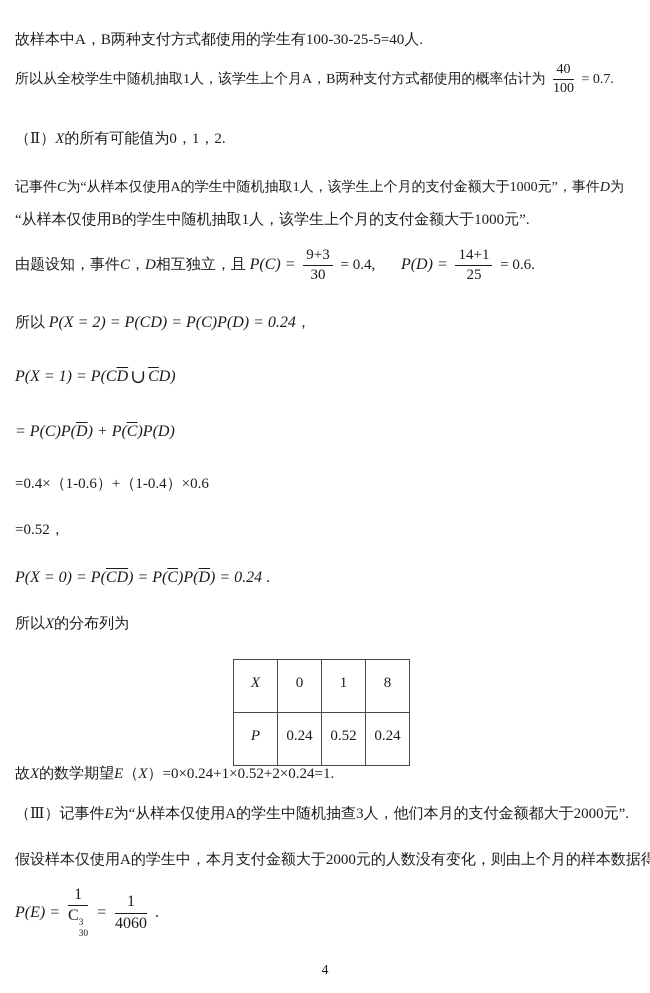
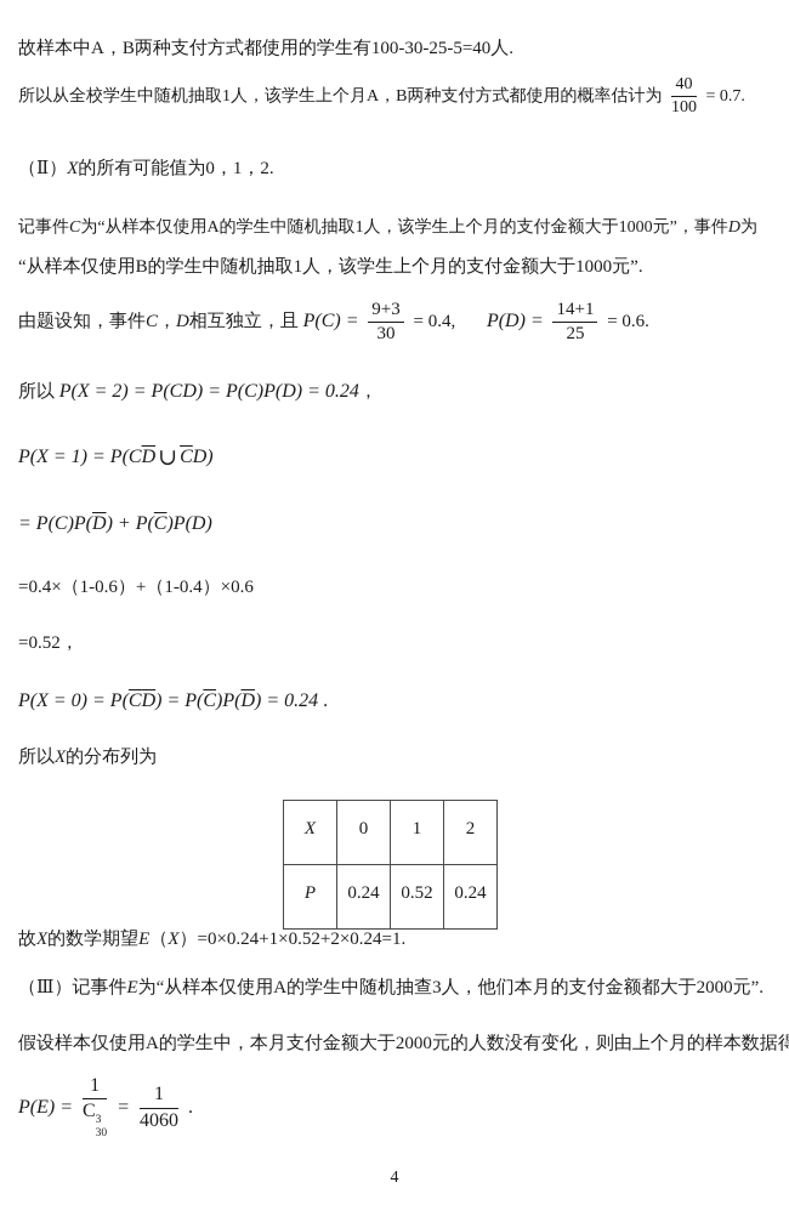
  故样本中A，B两种支付方式都使用的学生有100-30-25-5=40人.
  所以从全校学生中随机抽取1人，该学生上个月A，B两种支付方式都使用的概率估计为
  40
  100
  = 0.7.
  （Ⅱ）X的所有可能值为0，1，2.
  记事件C为“从样本仅使用A的学生中随机抽取1人，该学生上个月的支付金额大于1000元”，事件D为
  “从样本仅使用B的学生中随机抽取1人，该学生上个月的支付金额大于1000元”.
  由题设知，事件C，D相互独立，且 P(C) =
  9+3
  30
  = 0.4, P(D) =
  14+1
  25
  = 0.6.
  所以 P(X = 2) = P(CD) = P(C)P(D) = 0.24，
  P(X = 1) = P(CD∪CD)
  = P(C)P(D) + P(C)P(D)
  =0.4×（1-0.6）+（1-0.4）×0.6
  =0.52，
  P(X = 0) = P(CD) = P(C)P(D) = 0.24 .
  所以X的分布列为
- X	0	1	8
+ X	0	1	2
  P	0.24	0.52	0.24
  故X的数学期望E（X）=0×0.24+1×0.52+2×0.24=1.
  （Ⅲ）记事件E为“从样本仅使用A的学生中随机抽查3人，他们本月的支付金额都大于2000元”.
  假设样本仅使用A的学生中，本月支付金额大于2000元的人数没有变化，则由上个月的样本数据得
  P(E) =
  1
  C
  3
  30
  =
  1
  4060
  .
  4
